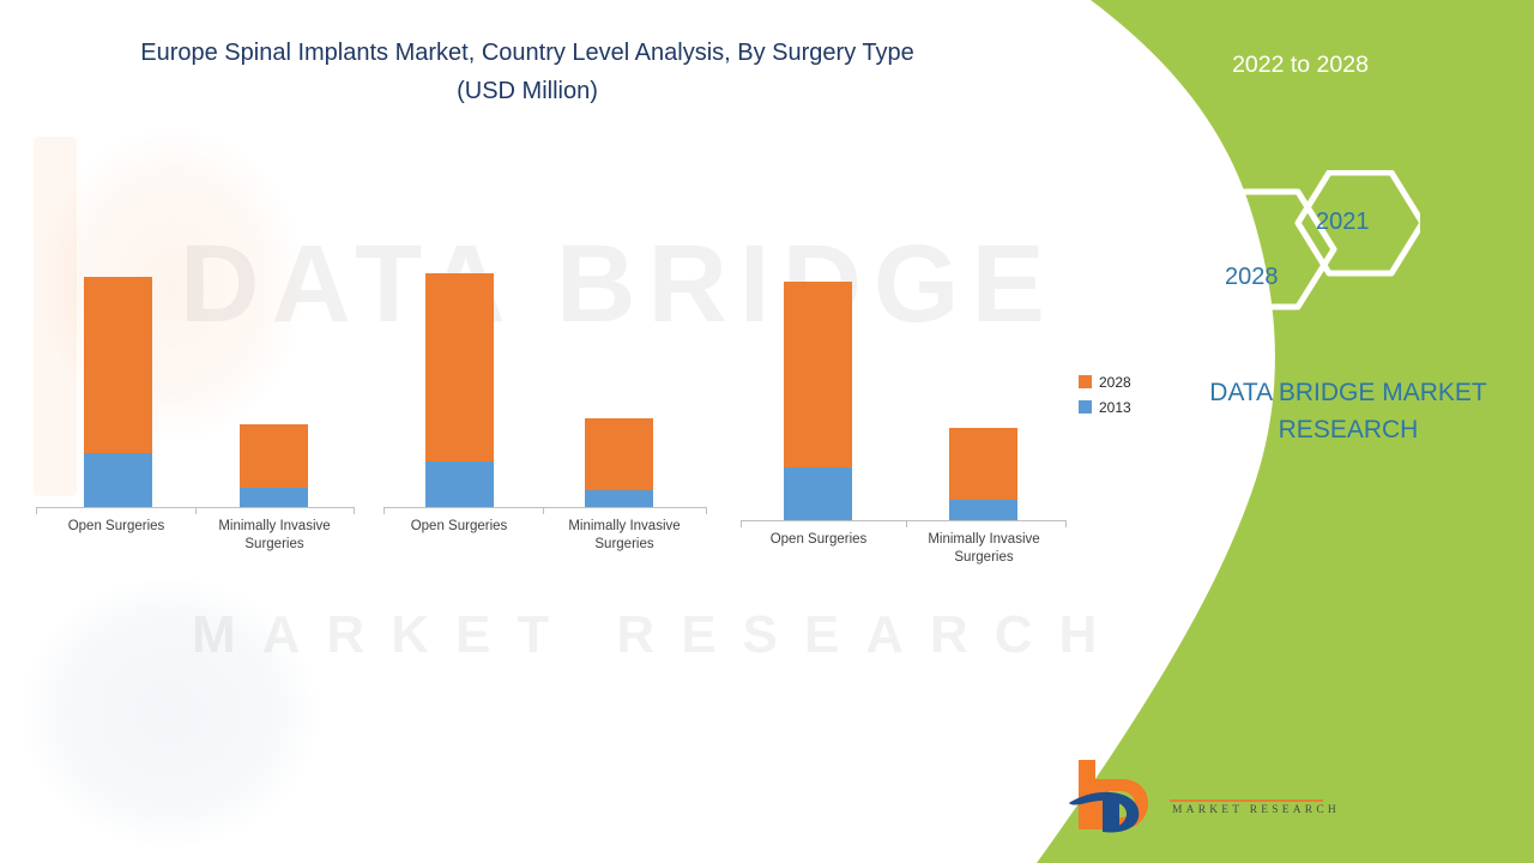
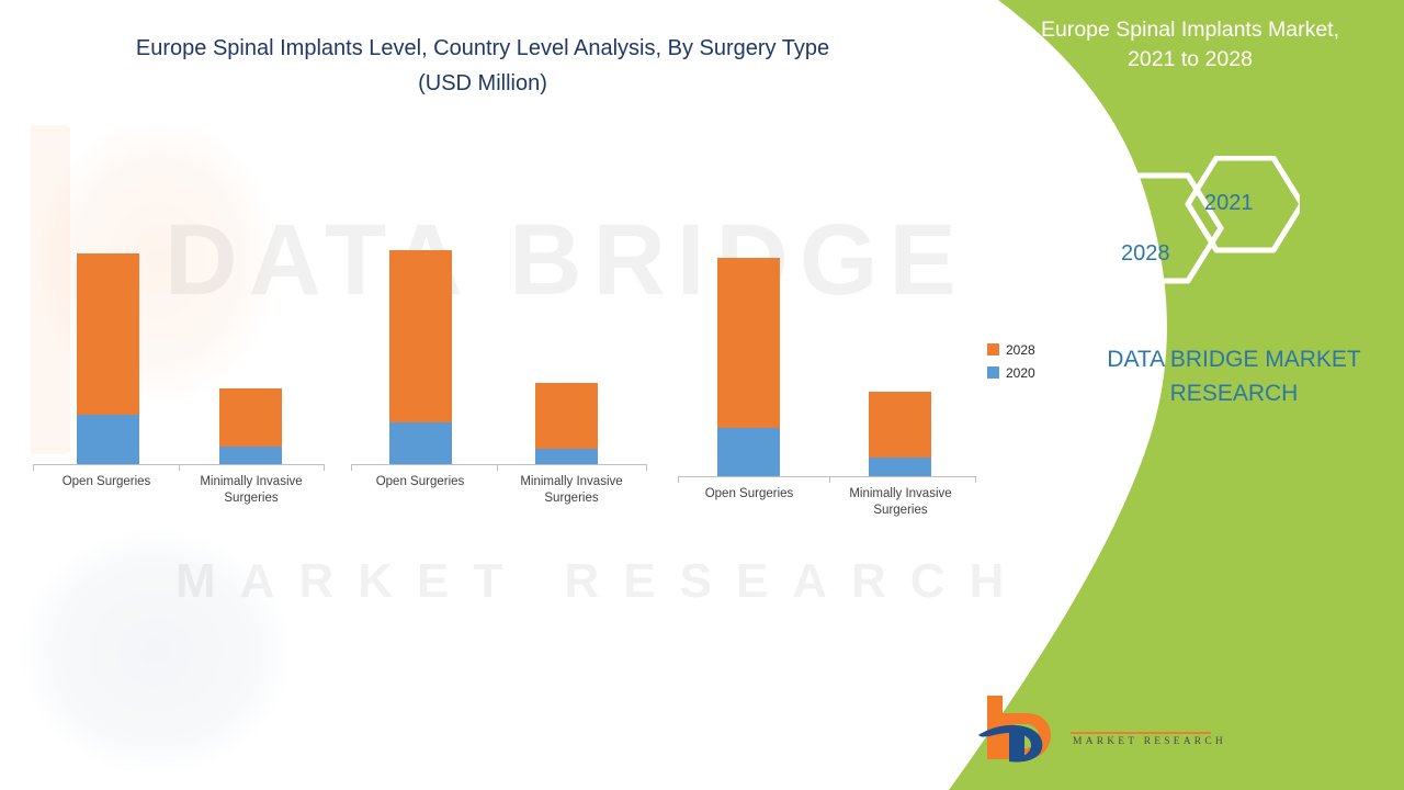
  DAT BRIGE
- Europe Spinal Implants Market, Country Level Analysis, By Surgery Type
+ Europe Spinal Implants Level, Country Level Analysis, By Surgery Type
  (USD Million)
  Open Surgeries
  Minimally Invasive Surgeries
  Open Surgeries
  Minimally Invasive Surgeries
  Open Surgeries
  Minimally Invasive Surgeries
  2028
- 2013
+ 2020
+ Europe Spinal Implants Market,
- 2022 to 2028
+ 2021 to 2028
  2021
  2028
  DATA BRIDGE MARKET
  RESEARCH
  MARKET RESEARCH
